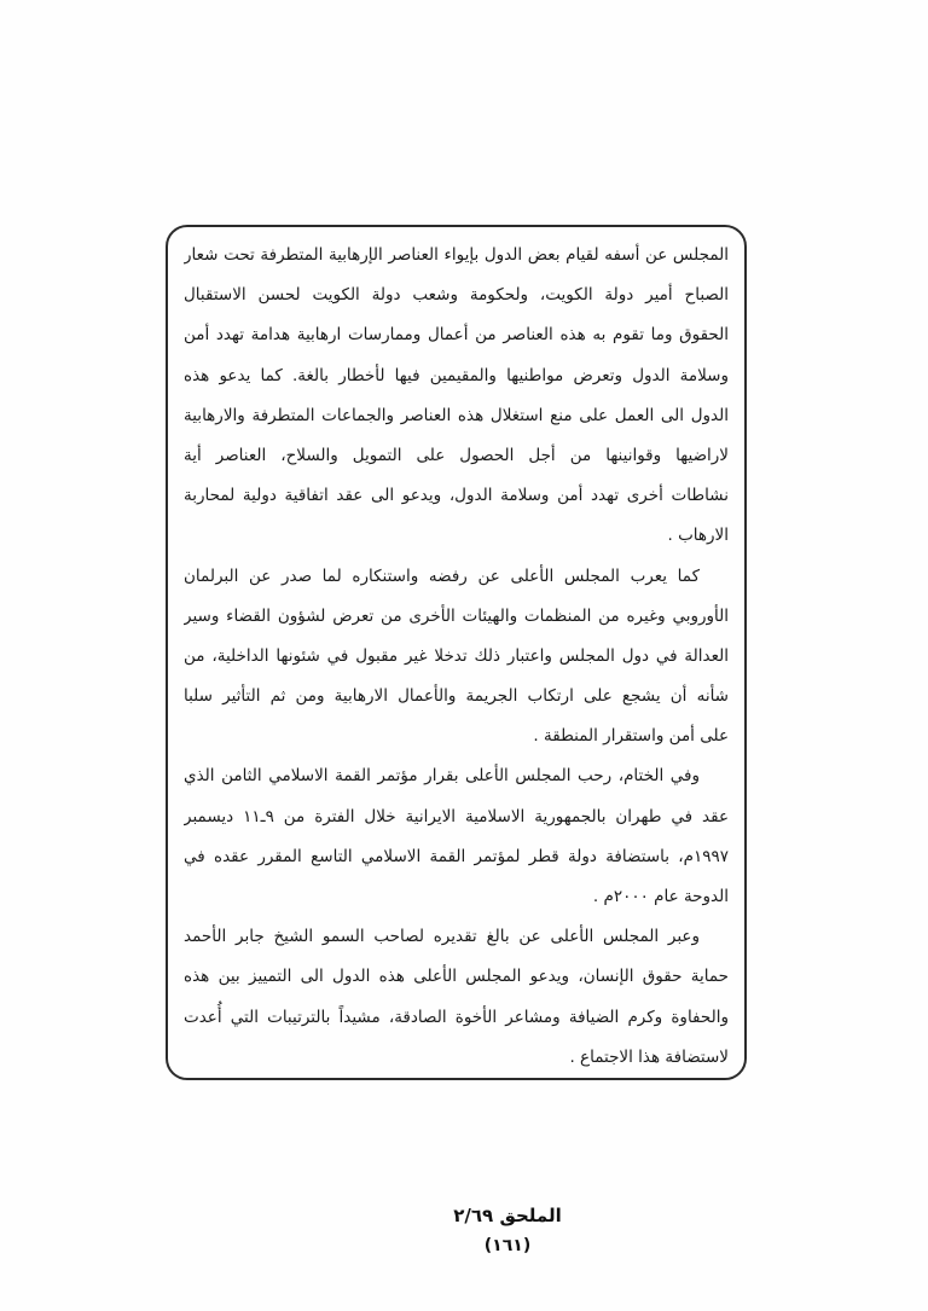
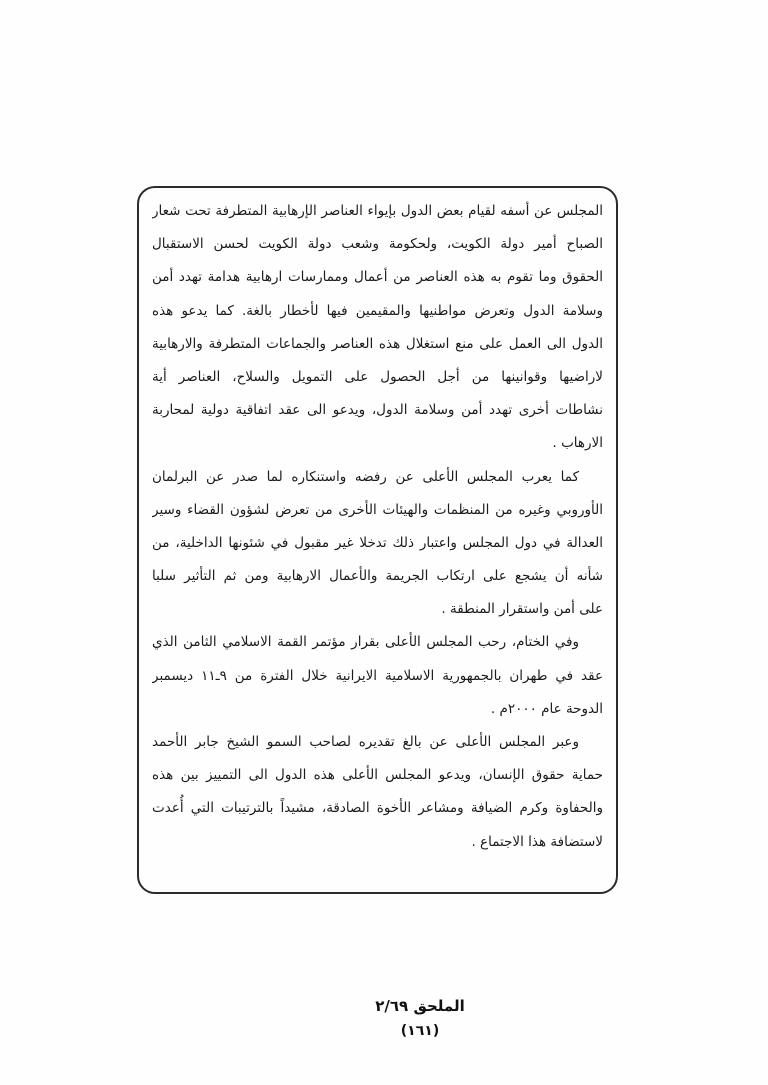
  المجلس عن أسفه لقيام بعض الدول بإيواء العناصر الإرهابية المتطرفة تحت شعار
  الصباح أمير دولة الكويت، ولحكومة وشعب دولة الكويت لحسن الاستقبال
  الحقوق وما تقوم به هذه العناصر من أعمال وممارسات ارهابية هدامة تهدد أمن
  وسلامة الدول وتعرض مواطنيها والمقيمين فيها لأخطار بالغة. كما يدعو هذه
  الدول الى العمل على منع استغلال هذه العناصر والجماعات المتطرفة والارهابية
  لاراضيها وقوانينها من أجل الحصول على التمويل والسلاح، العناصر أية
  نشاطات أخرى تهدد أمن وسلامة الدول، ويدعو الى عقد اتفاقية دولية لمحاربة
  الارهاب .
  كما يعرب المجلس الأعلى عن رفضه واستنكاره لما صدر عن البرلمان
  الأوروبي وغيره من المنظمات والهيئات الأخرى من تعرض لشؤون القضاء وسير
  العدالة في دول المجلس واعتبار ذلك تدخلا غير مقبول في شئونها الداخلية، من
  شأنه أن يشجع على ارتكاب الجريمة والأعمال الارهابية ومن ثم التأثير سلبا
  على أمن واستقرار المنطقة .
  وفي الختام، رحب المجلس الأعلى بقرار مؤتمر القمة الاسلامي الثامن الذي
  عقد في طهران بالجمهورية الاسلامية الايرانية خلال الفترة من ٩ـ١١ ديسمبر
- ١٩٩٧م، باستضافة دولة قطر لمؤتمر القمة الاسلامي التاسع المقرر عقده في
  الدوحة عام ٢٠٠٠م .
  وعبر المجلس الأعلى عن بالغ تقديره لصاحب السمو الشيخ جابر الأحمد
  حماية حقوق الإنسان، ويدعو المجلس الأعلى هذه الدول الى التمييز بين هذه
  والحفاوة وكرم الضيافة ومشاعر الأخوة الصادقة، مشيداً بالترتيبات التي أُعدت
  لاستضافة هذا الاجتماع .
  الملحق ٢/٦٩
  (١٦١)
